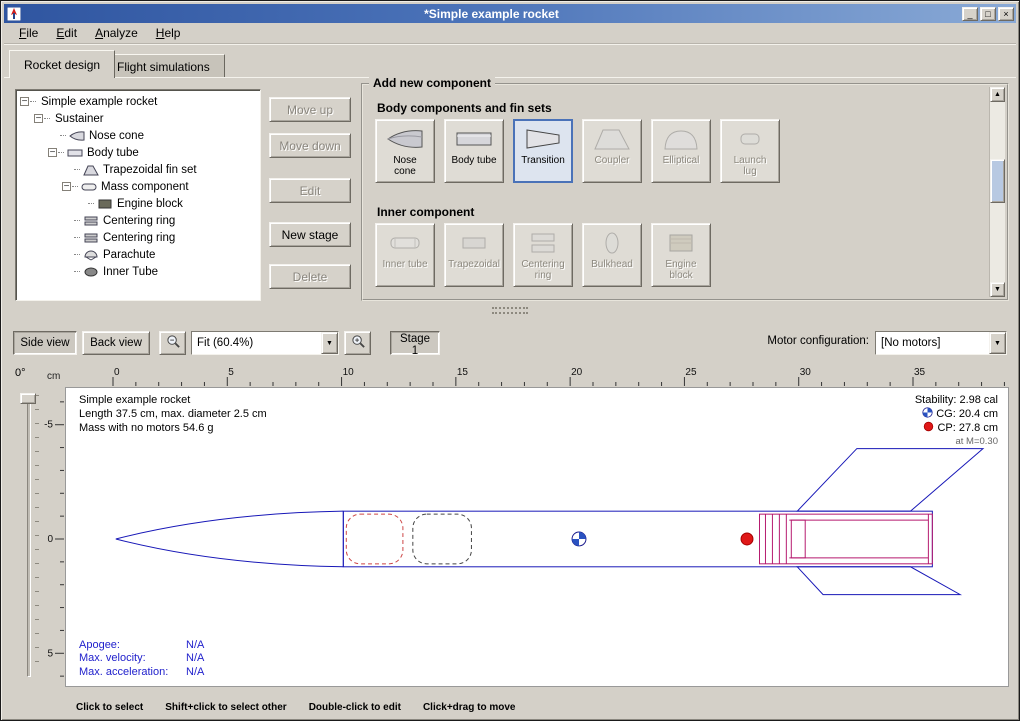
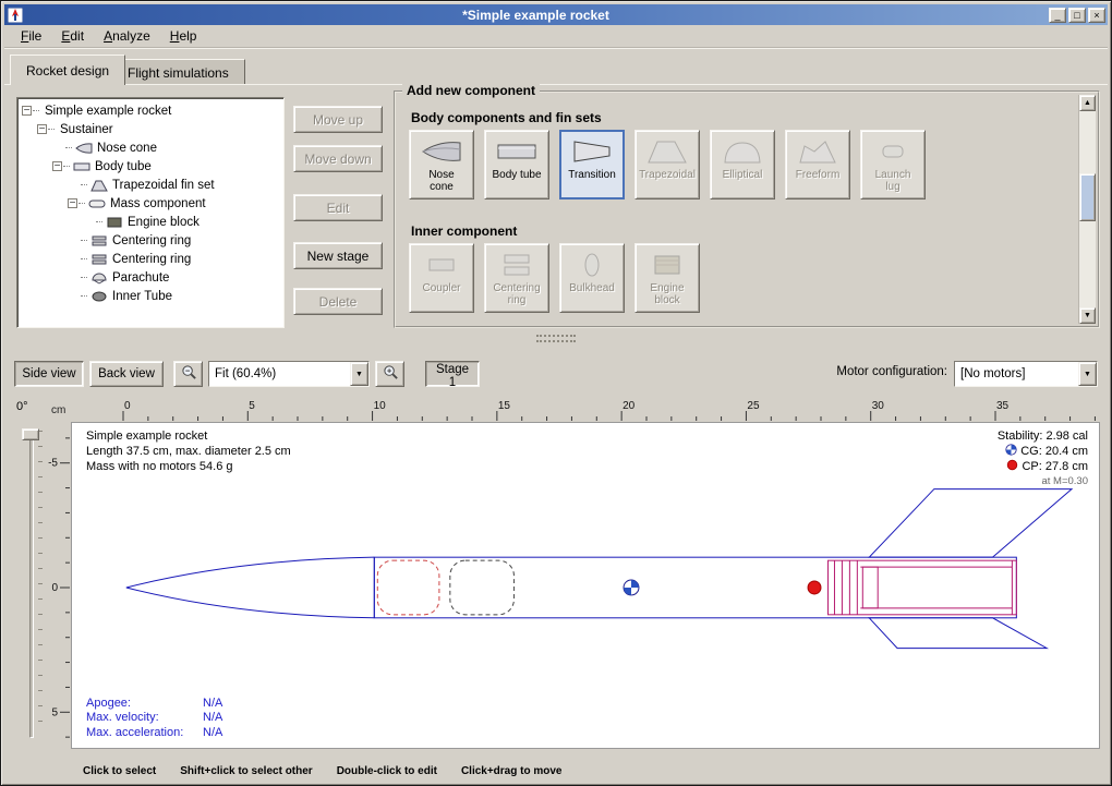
  *Simple example rocket
  _
  □
  ×
  File
  Edit
  Analyze
  Help
  Rocket design
  Flight simulations
  −
  Simple example rocket
  −
  Sustainer
  Nose cone
  −
  Body tube
  Trapezoidal fin set
  −
  Mass component
  Engine block
  Centering ring
  Centering ring
  Parachute
  Inner Tube
  Move up
  Move down
  Edit
  New stage
  Delete
  Add new component
  Body components and fin sets
  Nose cone
  Body tube
  Transition
- Coupler
+ Trapezoidal
  Elliptical
+ Freeform
  Launch lug
  Inner component
- Inner tube
- Trapezoidal
+ Coupler
  Centering ring
  Bulkhead
  Engine block
  Side view
  Back view
  Fit (60.4%)
  Stage 1
  Motor configuration:
  [No motors]
  0°
  cm
  0
  5
  10
  15
  20
  25
  30
  35
  -5
  0
  5
  Simple example rocket
  Length 37.5 cm, max. diameter 2.5 cm
  Mass with no motors 54.6 g
  Stability: 2.98 cal
  CG: 20.4 cm
  CP: 27.8 cm
  at M=0.30
  Apogee: N/A
  Max. velocity: N/A
  Max. acceleration: N/A
  Click to select
  Shift+click to select other
  Double-click to edit
  Click+drag to move
